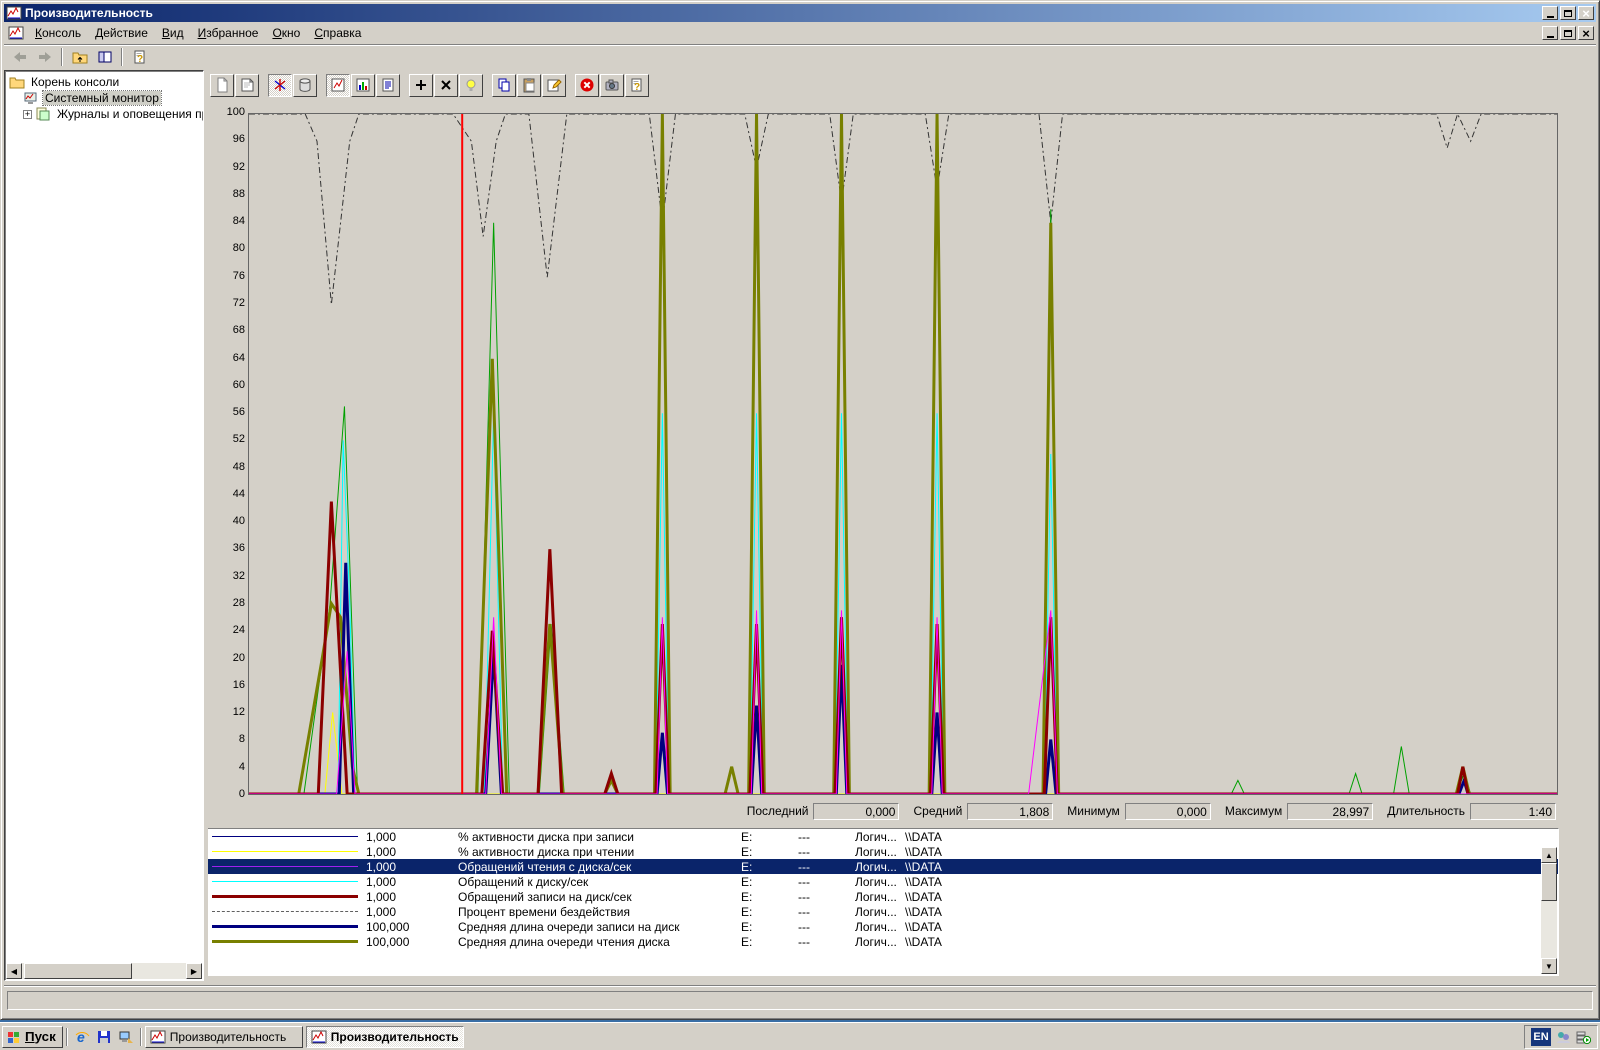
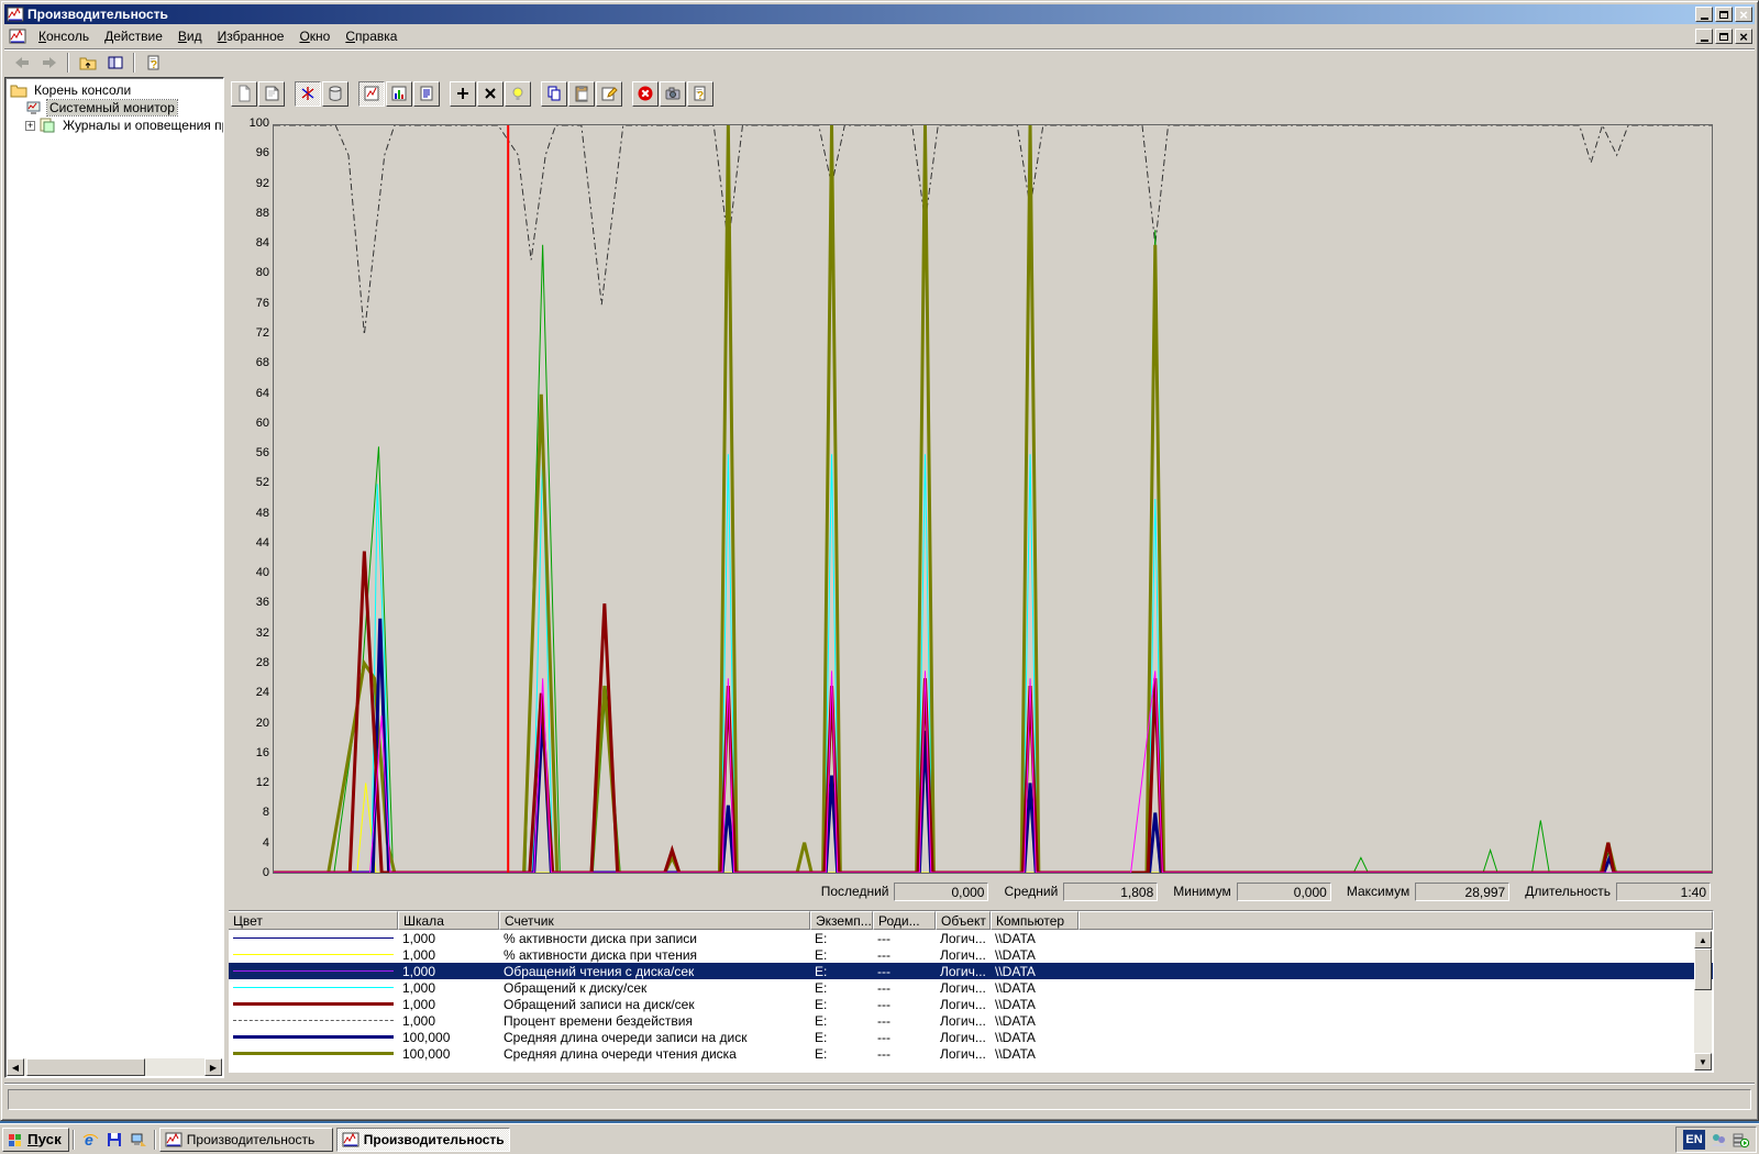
  Производительность
  ×
  Консоль Действие Вид Избранное Окно Справка
  ×
  ?
  Корень консоли
  Системный монитор
  +
  Журналы и оповещения п
  ◀
  ▶
  ?
  100
  96
  92
  88
  84
  80
  76
  72
  68
  64
  60
  56
  52
  48
  44
  40
  36
  32
  28
  24
  20
  16
  12
  8
  4
  0
  Последний
  0,000
  Средний
  1,808
  Минимум
  0,000
  Максимум
  28,997
  Длительность
  1:40
+ Цвет
+ Шкала
+ Счетчик
+ Экземп...
+ Роди...
+ Объект
+ Компьютер
  1,000
  % активности диска при записи
  E:
  ---
  Логич...
  \\DATA
  1,000
- % активности диска при чтении
+ % активности диска при чтения
  E:
  ---
  Логич...
  \\DATA
  1,000
  Обращений чтения с диска/сек
  E:
  ---
  Логич...
  \\DATA
  1,000
  Обращений к диску/сек
  E:
  ---
  Логич...
  \\DATA
  1,000
  Обращений записи на диск/сек
  E:
  ---
  Логич...
  \\DATA
  1,000
  Процент времени бездействия
  E:
  ---
  Логич...
  \\DATA
  100,000
  Средняя длина очереди записи на диск
  E:
  ---
  Логич...
  \\DATA
  100,000
  Средняя длина очереди чтения диска
  E:
  ---
  Логич...
  \\DATA
  ▲
  ▼
  Пуск
  e
  Производительность
  Производительность
  EN
